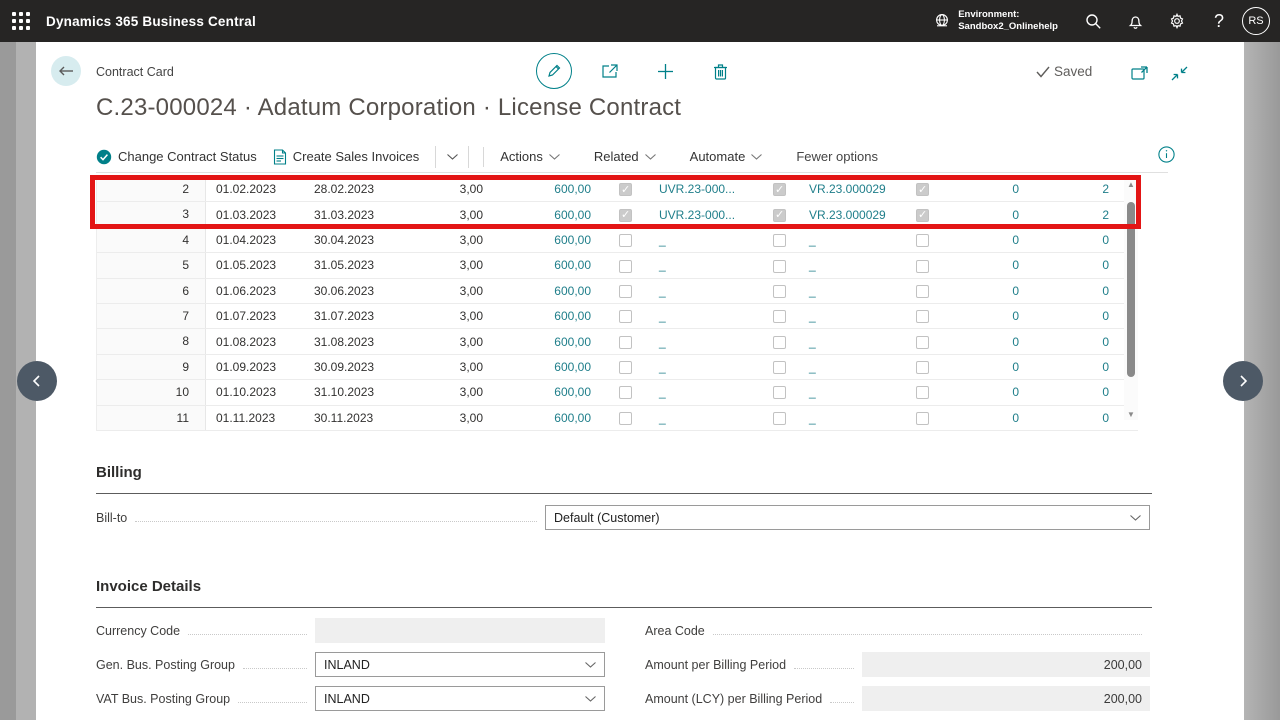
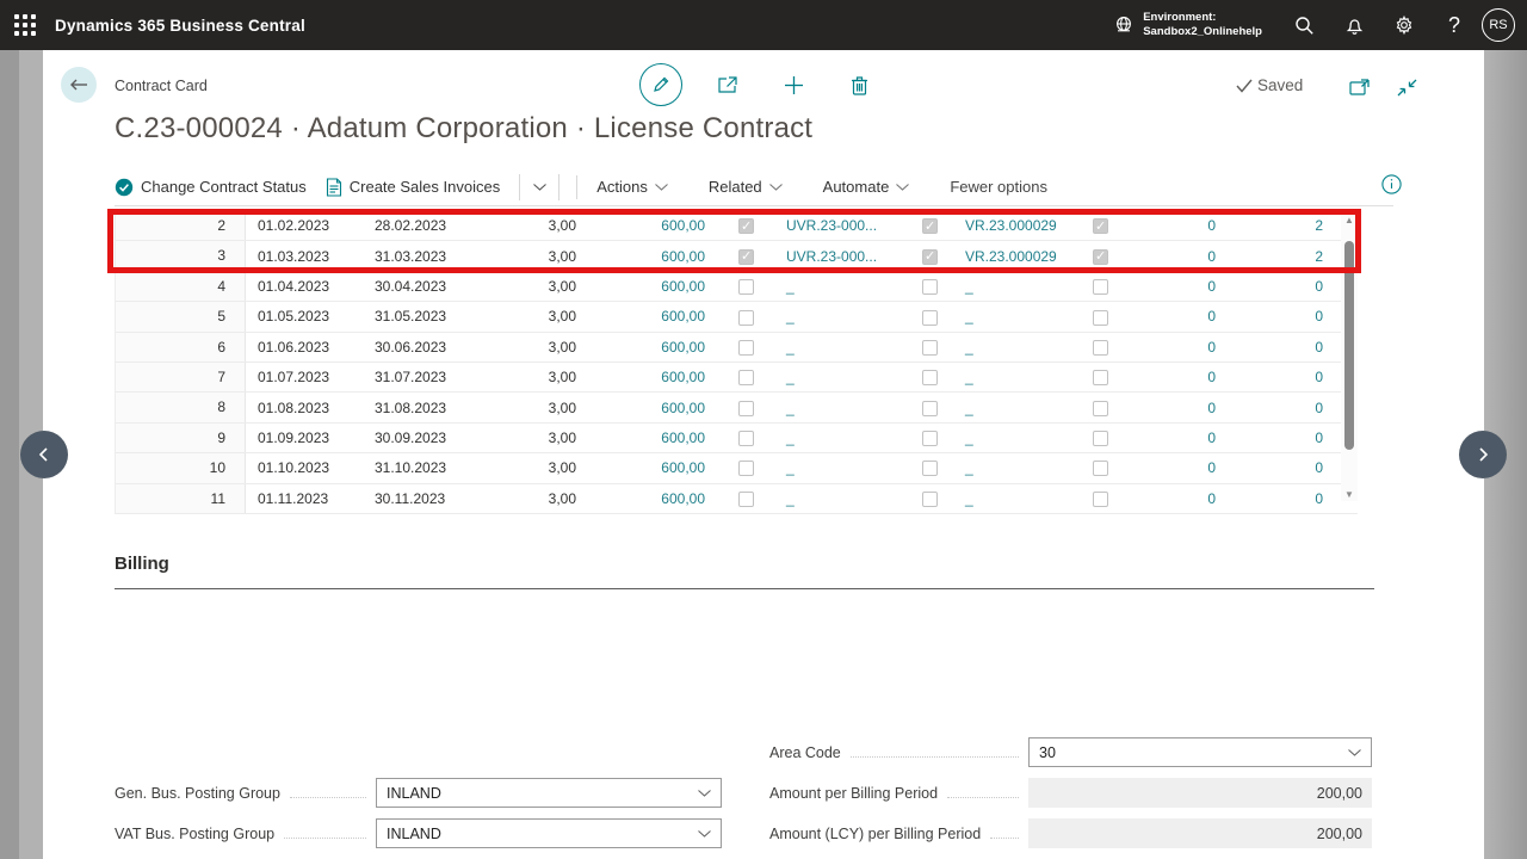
  Dynamics 365 Business Central
  Environment:
  Sandbox2_Onlinehelp
  ?
  RS
  Contract Card
  Saved
  C.23-000024 · Adatum Corporation · License Contract
  Change Contract Status
  Create Sales Invoices
  Actions
  Related
  Automate
  Fewer options
  2
  01.02.2023
  28.02.2023
  3,00
  600,00
  UVR.23-000...
  VR.23.000029
  0
  2
  3
  01.03.2023
  31.03.2023
  3,00
  600,00
  UVR.23-000...
  VR.23.000029
  0
  2
  4
  01.04.2023
  30.04.2023
  3,00
  600,00
  _
  _
  0
  0
  5
  01.05.2023
  31.05.2023
  3,00
  600,00
  _
  _
  0
  0
  6
  01.06.2023
  30.06.2023
  3,00
  600,00
  _
  _
  0
  0
  7
  01.07.2023
  31.07.2023
  3,00
  600,00
  _
  _
  0
  0
  8
  01.08.2023
  31.08.2023
  3,00
  600,00
  _
  _
  0
  0
  9
  01.09.2023
  30.09.2023
  3,00
  600,00
  _
  _
  0
  0
  10
  01.10.2023
  31.10.2023
  3,00
  600,00
  _
  _
  0
  0
  11
  01.11.2023
  30.11.2023
  3,00
  600,00
  _
  _
  0
  0
  ▲
  ▼
  Billing
- Bill-to
- Default (Customer)
- Invoice Details
- Currency Code
  Gen. Bus. Posting Group
  INLAND
  VAT Bus. Posting Group
  INLAND
  Area Code
+ 30
  Amount per Billing Period
  200,00
  Amount (LCY) per Billing Period
  200,00
